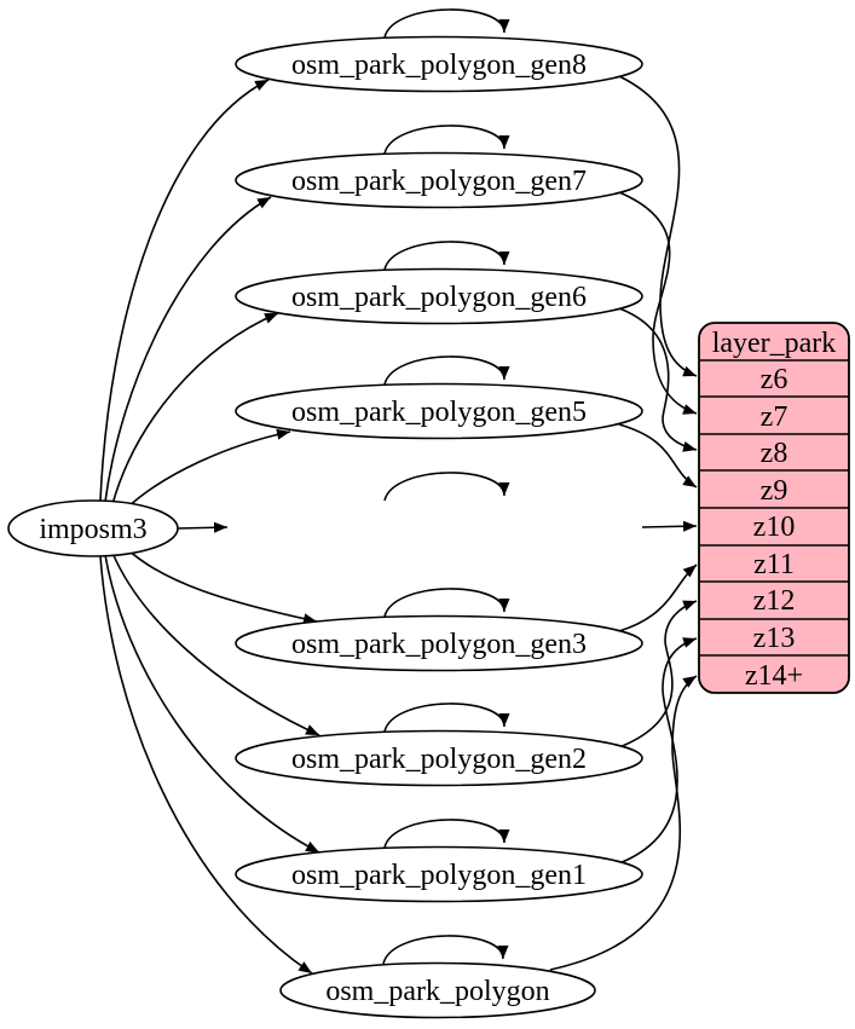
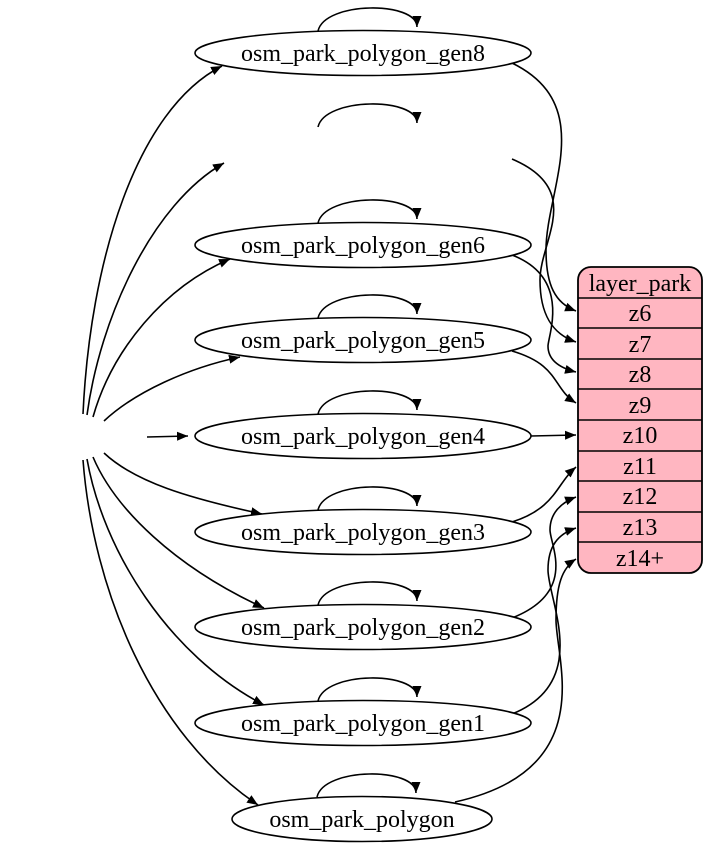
- imposm3
  osm_park_polygon_gen8
- osm_park_polygon_gen7
  osm_park_polygon_gen6
  osm_park_polygon_gen5
+ osm_park_polygon_gen4
  osm_park_polygon_gen3
  osm_park_polygon_gen2
  osm_park_polygon_gen1
  osm_park_polygon
  layer_park
  z6
  z7
  z8
  z9
  z10
  z11
  z12
  z13
  z14+
